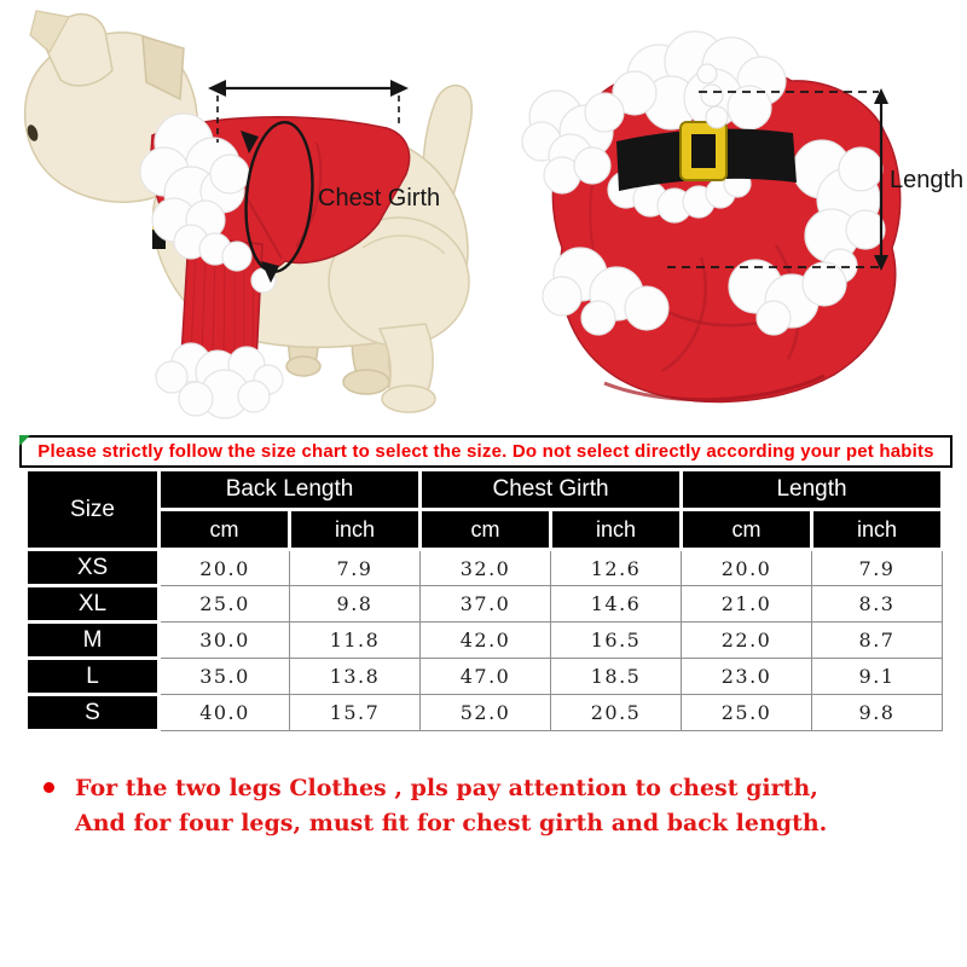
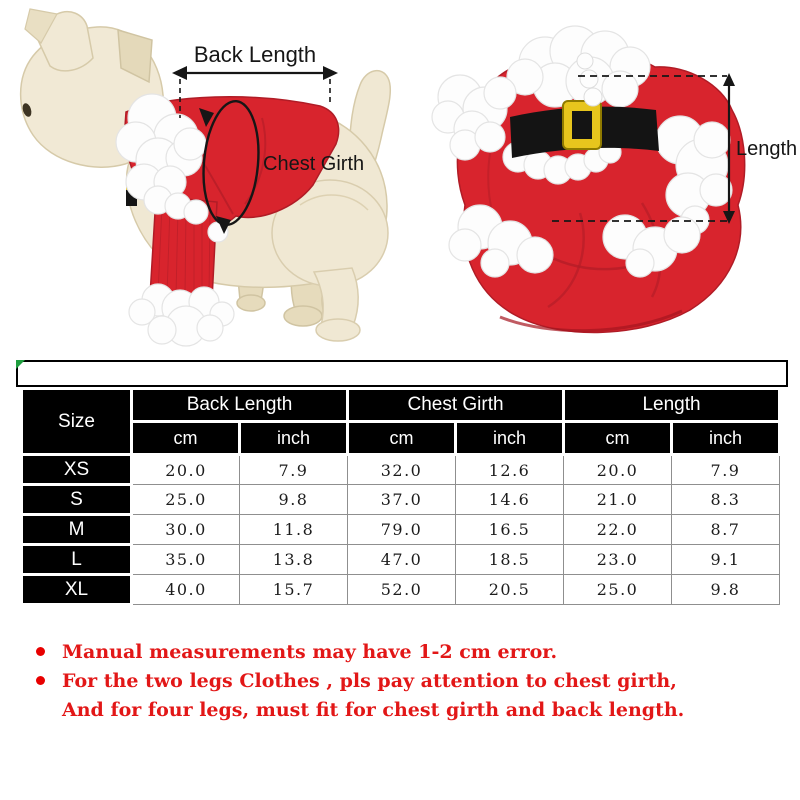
+ Back Length
  Chest Girth
  Length
- Please strictly follow the size chart to select the size. Do not select directly according your pet habits
  Size	Back Length	Chest Girth	Length
  cm	inch	cm	inch	cm	inch
  XS	20.0	7.9	32.0	12.6	20.0	7.9
- XL	25.0	9.8	37.0	14.6	21.0	8.3
+ S	25.0	9.8	37.0	14.6	21.0	8.3
- M	30.0	11.8	42.0	16.5	22.0	8.7
+ M	30.0	11.8	79.0	16.5	22.0	8.7
  L	35.0	13.8	47.0	18.5	23.0	9.1
- S	40.0	15.7	52.0	20.5	25.0	9.8
+ XL	40.0	15.7	52.0	20.5	25.0	9.8
+ Manual measurements may have 1-2 cm error.
  For the two legs Clothes , pls pay attention to chest girth,
  And for four legs, must fit for chest girth and back length.
